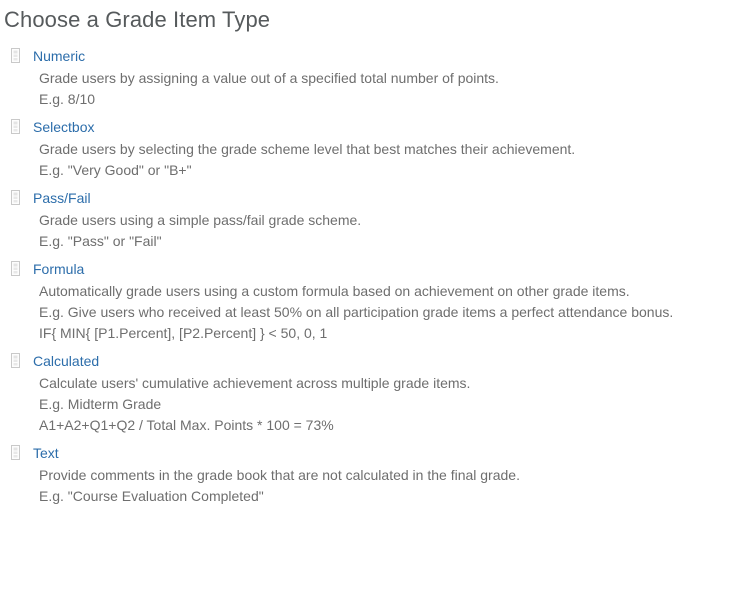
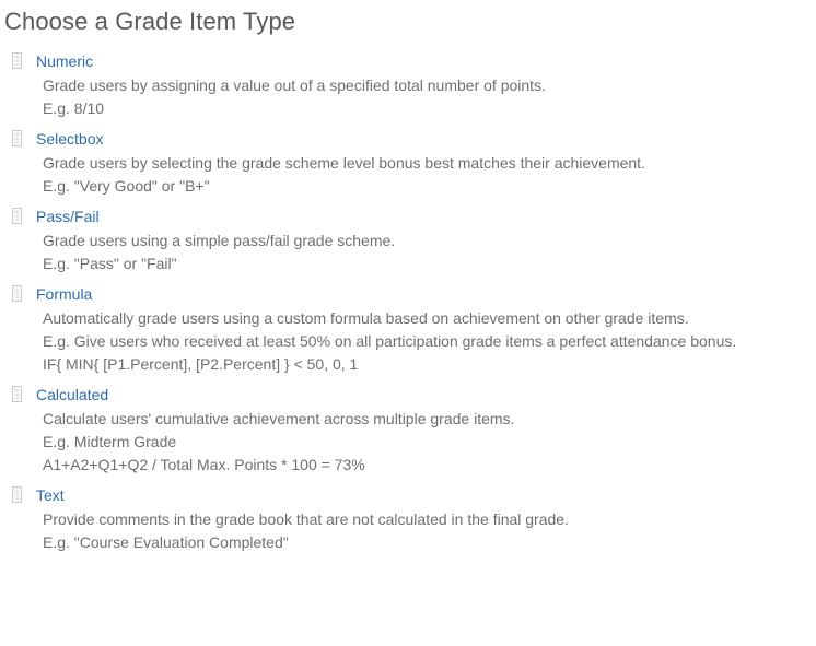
  Choose a Grade Item Type
  Numeric
  Grade users by assigning a value out of a specified total number of points.
  E.g. 8/10
  Selectbox
- Grade users by selecting the grade scheme level that best matches their achievement.
+ Grade users by selecting the grade scheme level bonus best matches their achievement.
  E.g. "Very Good" or "B+"
  Pass/Fail
  Grade users using a simple pass/fail grade scheme.
  E.g. "Pass" or "Fail"
  Formula
  Automatically grade users using a custom formula based on achievement on other grade items.
  E.g. Give users who received at least 50% on all participation grade items a perfect attendance bonus.
  IF{ MIN{ [P1.Percent], [P2.Percent] } < 50, 0, 1
  Calculated
  Calculate users' cumulative achievement across multiple grade items.
  E.g. Midterm Grade
  A1+A2+Q1+Q2 / Total Max. Points * 100 = 73%
  Text
  Provide comments in the grade book that are not calculated in the final grade.
  E.g. "Course Evaluation Completed"
